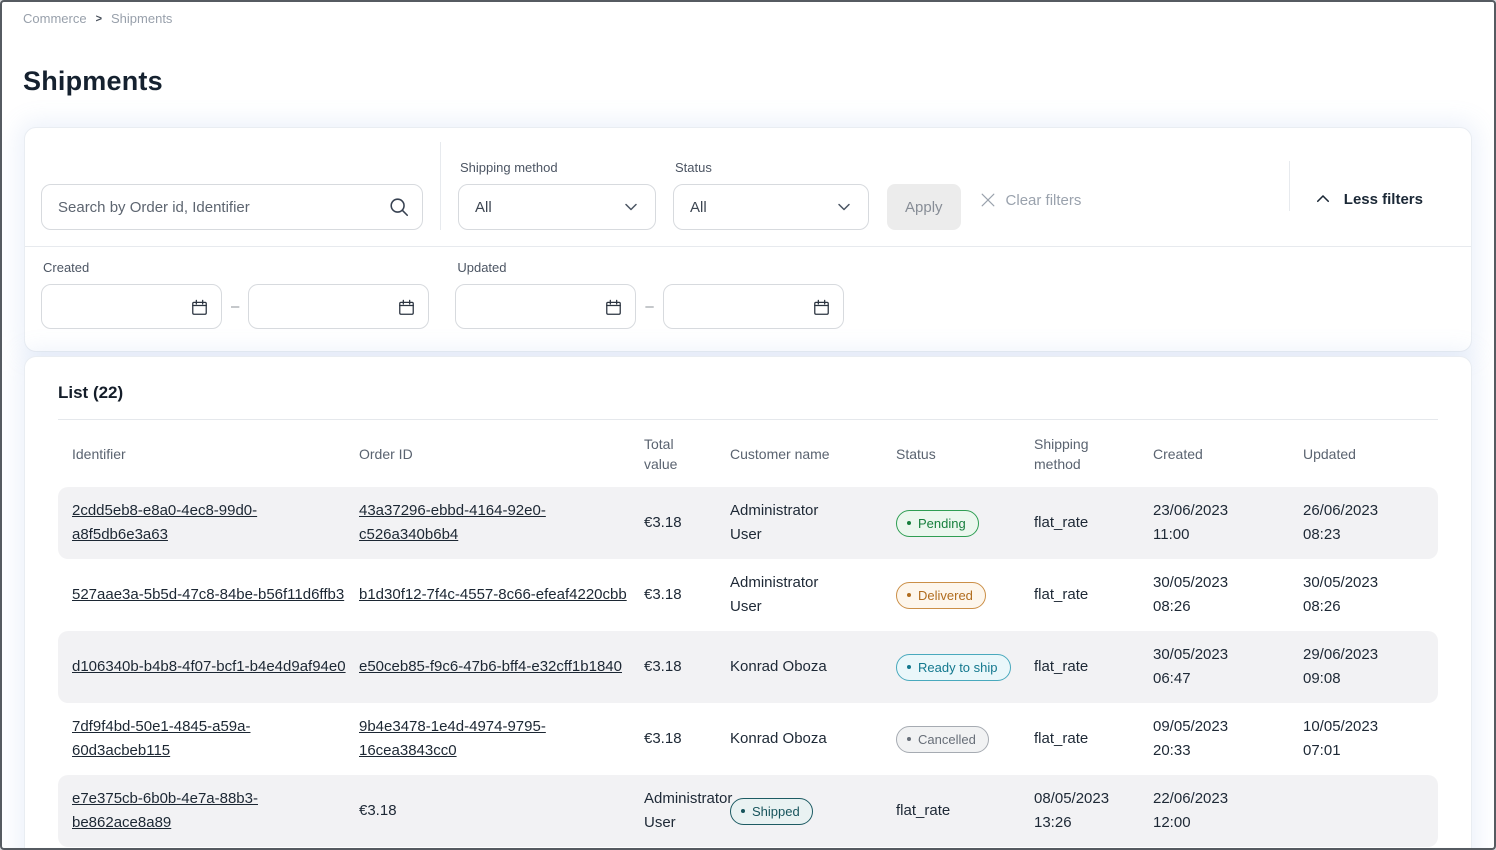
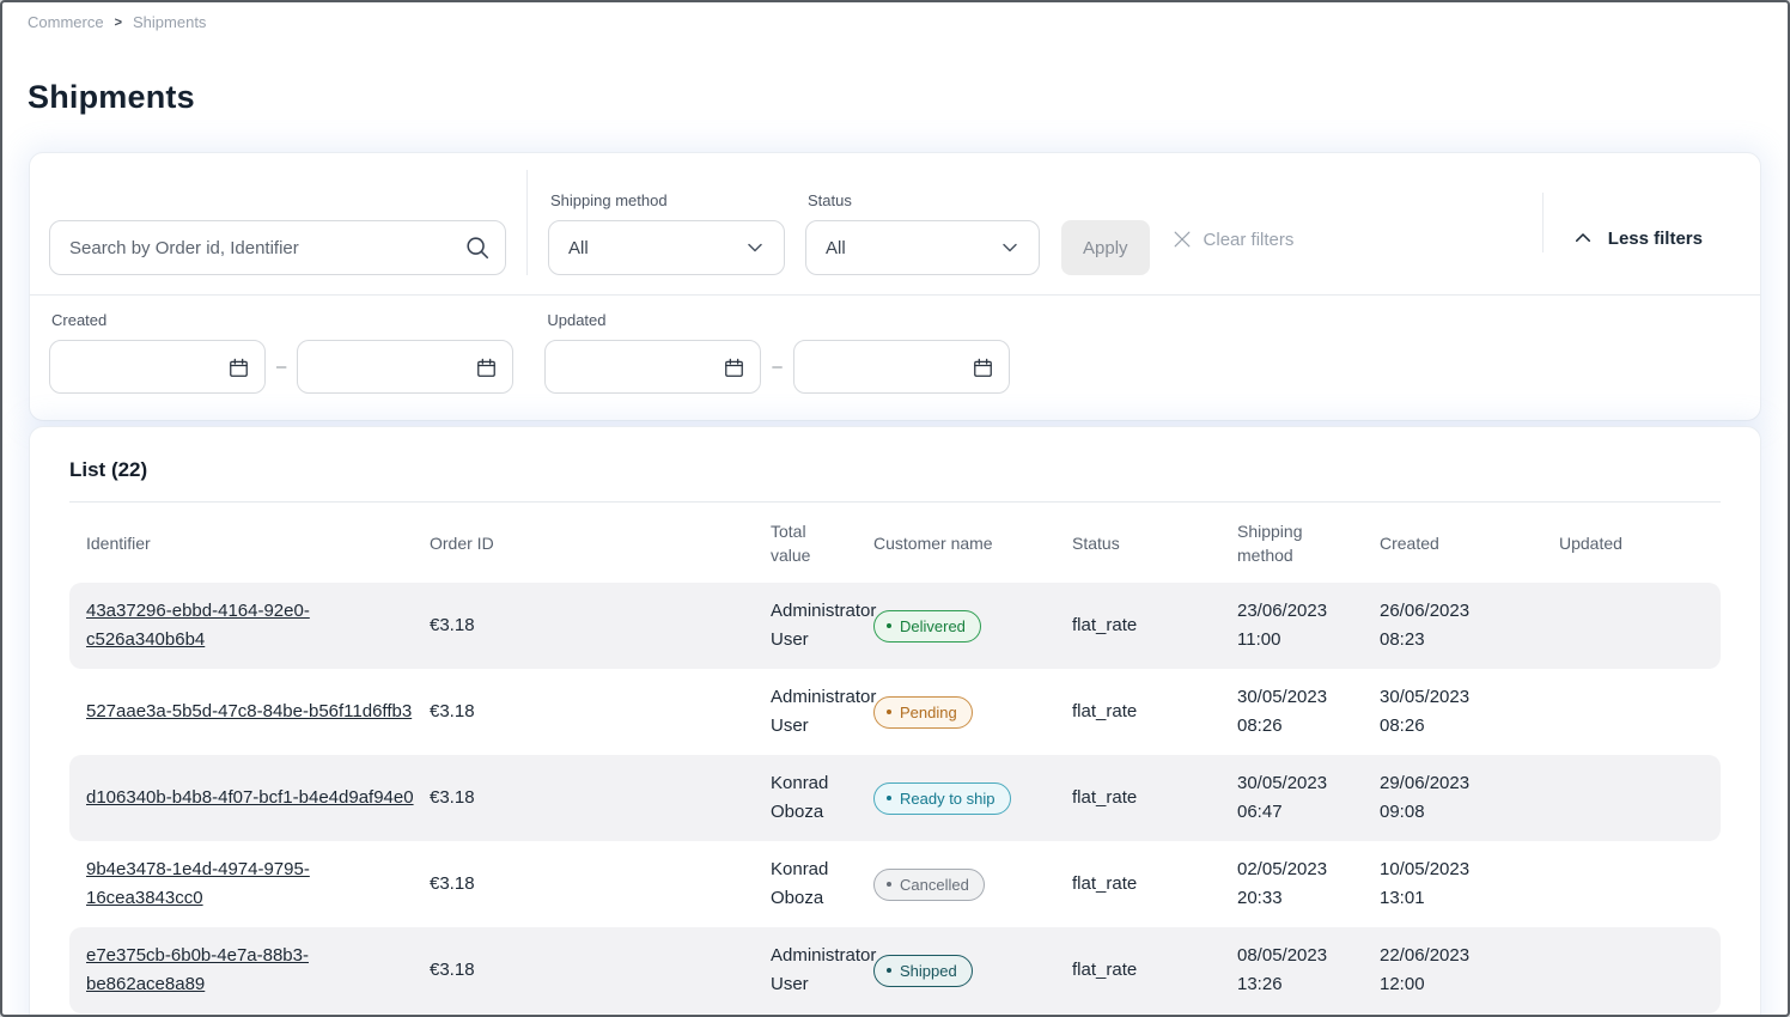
  Commerce
  >
  Shipments
  Shipments
  Search by Order id, Identifier
  Shipping method
  All
  Status
  All
  Apply
  Clear filters
  Less filters
  Created
  –
  Updated
  –
  List (22)
  Identifier
  Order ID
  Total value
  Customer name
  Status
  Shipping method
  Created
  Updated
- 2cdd5eb8-e8a0-4ec8-99d0-a8f5db6e3a63
  43a37296-ebbd-4164-92e0-c526a340b6b4
  €3.18
  Administrator User
- Pending
+ Delivered
  flat_rate
  23/06/2023
  11:00
  26/06/2023
  08:23
  527aae3a-5b5d-47c8-84be-b56f11d6ffb3
- b1d30f12-7f4c-4557-8c66-efeaf4220cbb
  €3.18
  Administrator User
- Delivered
+ Pending
  flat_rate
  30/05/2023
  08:26
  30/05/2023
  08:26
  d106340b-b4b8-4f07-bcf1-b4e4d9af94e0
- e50ceb85-f9c6-47b6-bff4-e32cff1b1840
  €3.18
  Konrad Oboza
  Ready to ship
  flat_rate
  30/05/2023
  06:47
  29/06/2023
  09:08
- 7df9f4bd-50e1-4845-a59a-60d3acbeb115
  9b4e3478-1e4d-4974-9795-16cea3843cc0
  €3.18
  Konrad Oboza
  Cancelled
  flat_rate
- 09/05/2023
+ 02/05/2023
  20:33
  10/05/2023
- 07:01
+ 13:01
  e7e375cb-6b0b-4e7a-88b3-be862ace8a89
  €3.18
  Administrator User
  Shipped
  flat_rate
  08/05/2023
  13:26
  22/06/2023
  12:00
